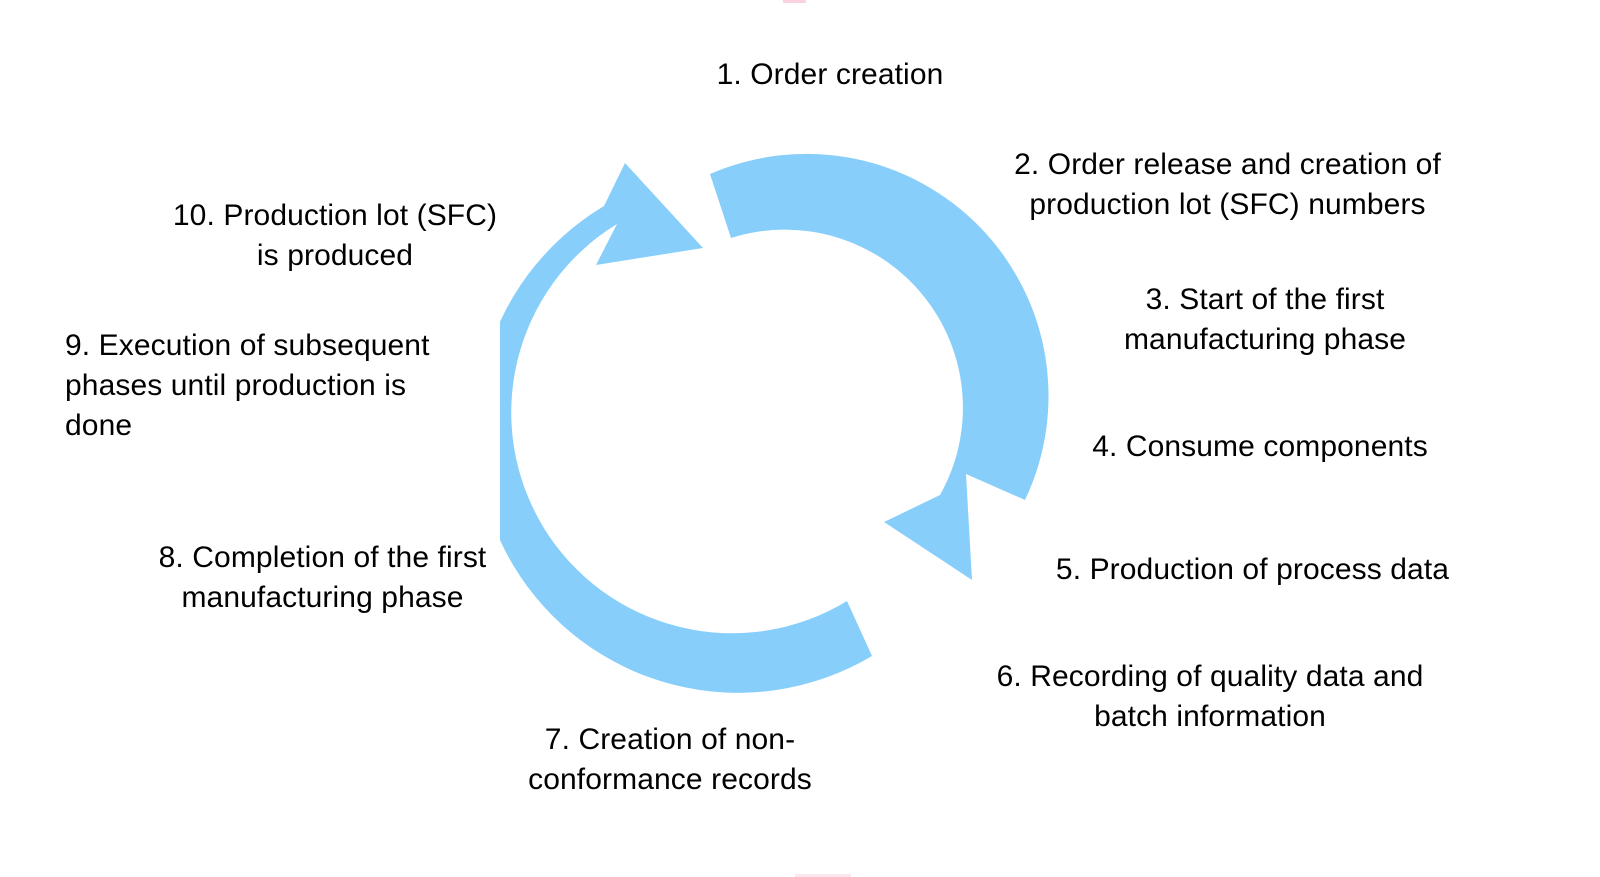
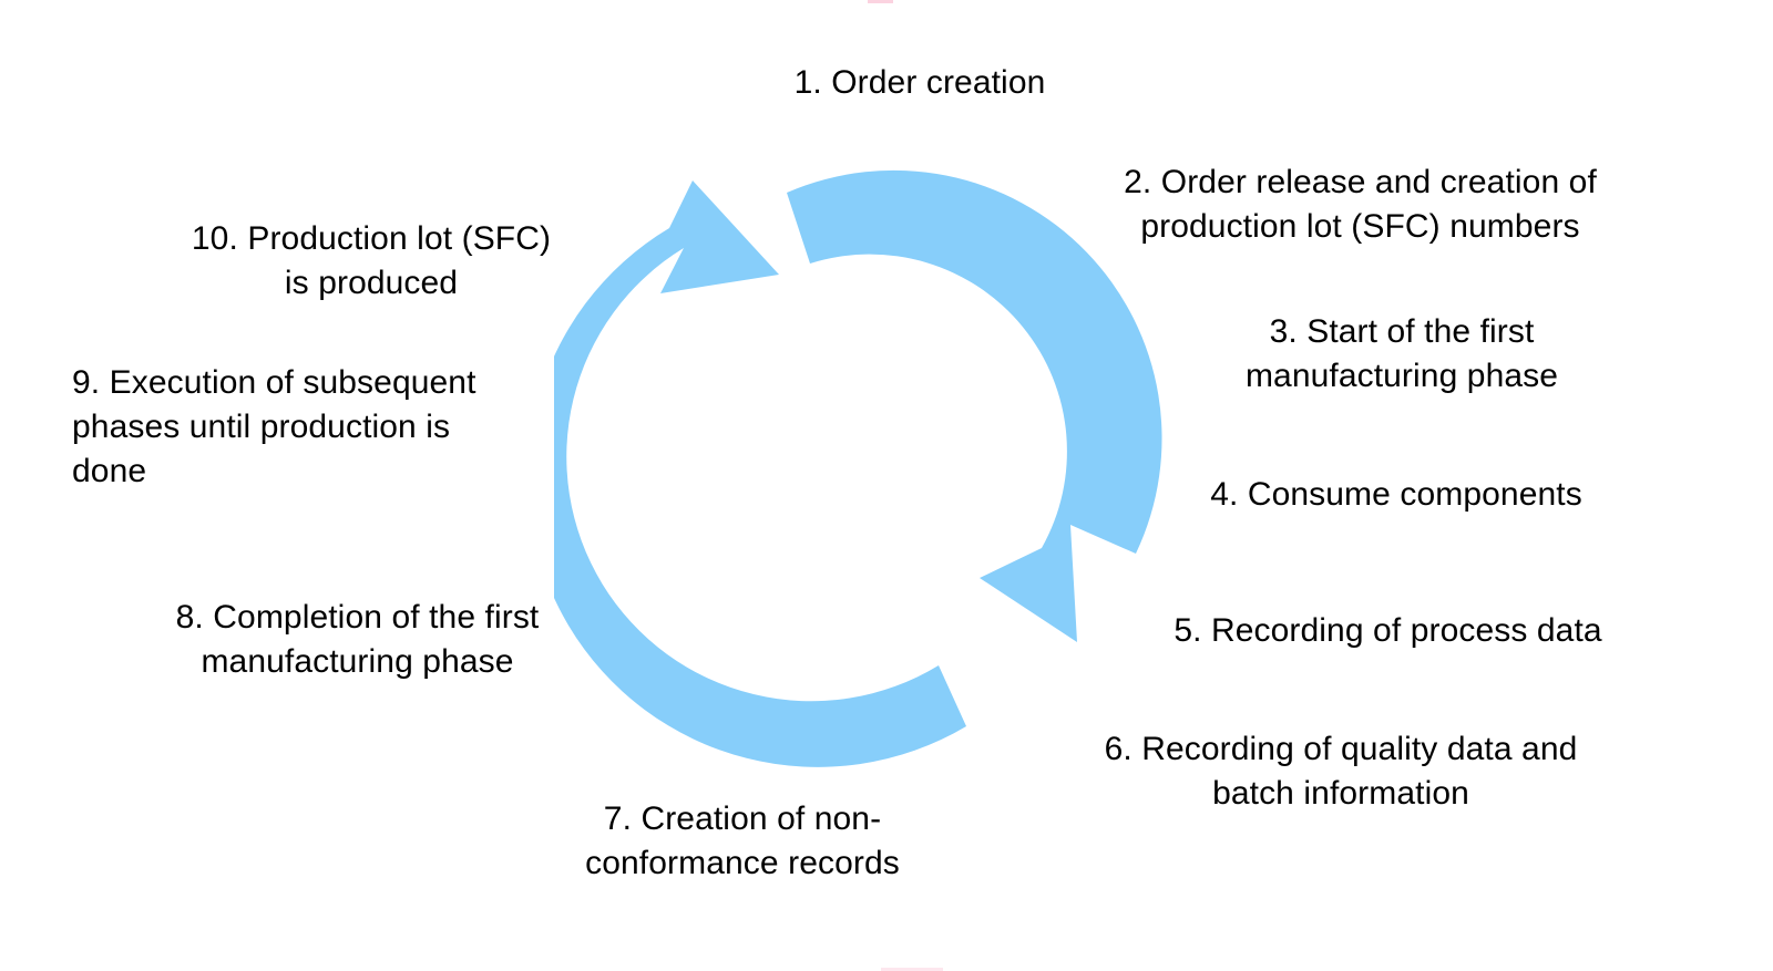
  1. Order creation
  2. Order release and creation of
  production lot (SFC) numbers
  3. Start of the first
  manufacturing phase
  4. Consume components
- 5. Production of process data
+ 5. Recording of process data
  6. Recording of quality data and
  batch information
  7. Creation of non-
  conformance records
  8. Completion of the first
  manufacturing phase
  9. Execution of subsequent
  phases until production is
  done
  10. Production lot (SFC)
  is produced
